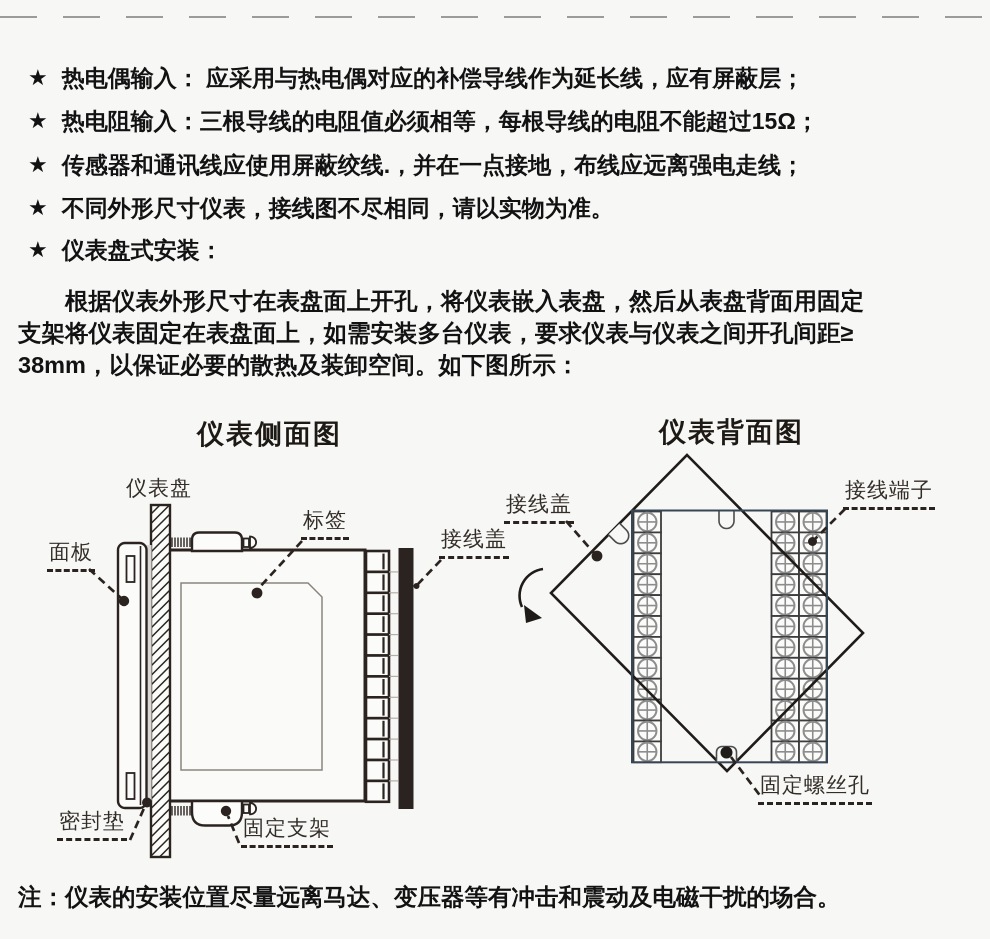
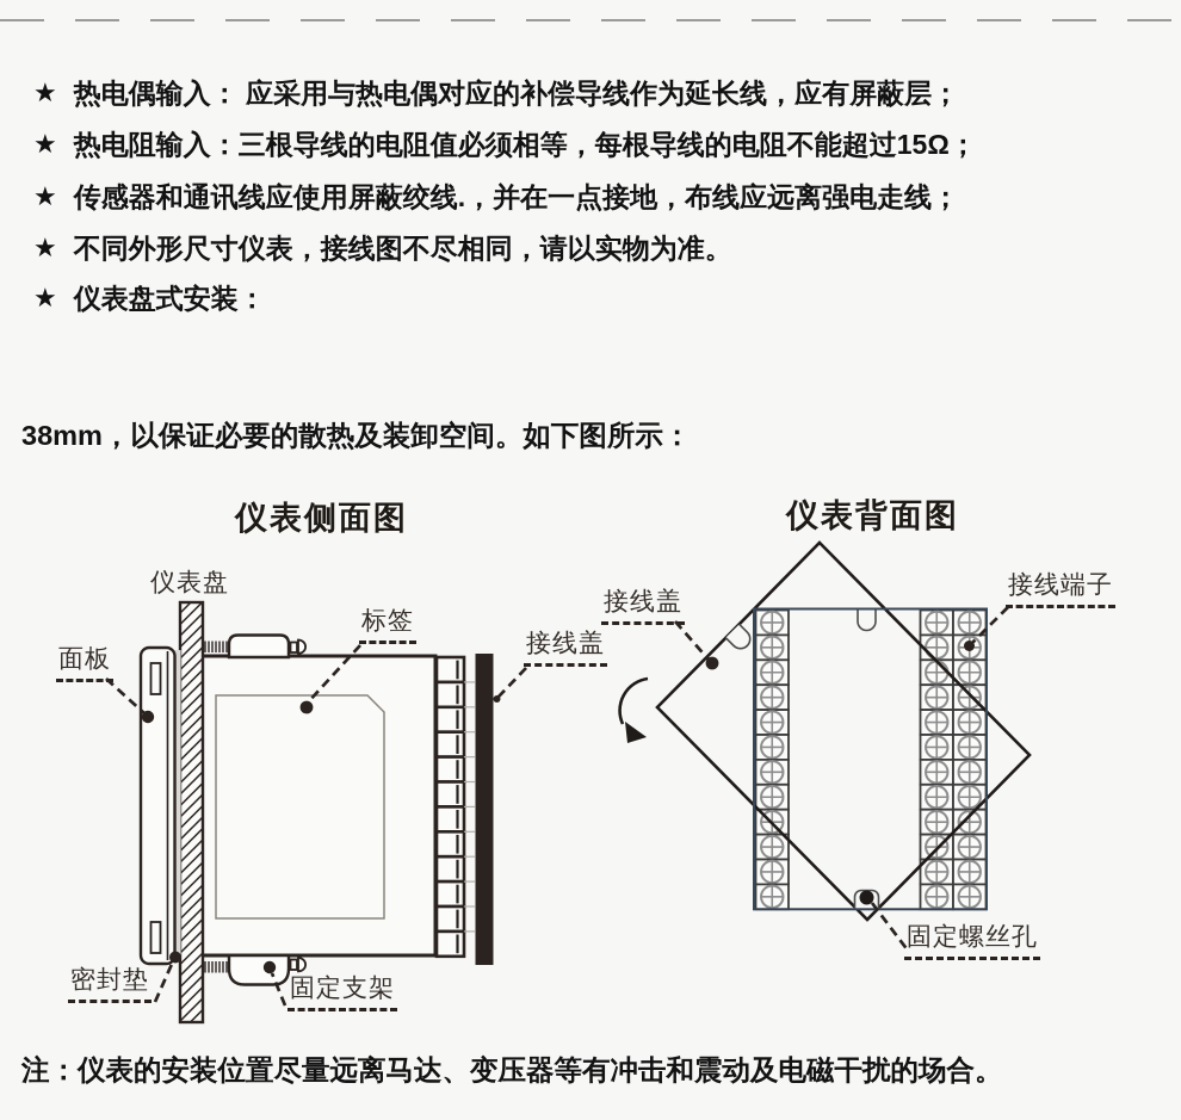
  ★
  热电偶输入： 应采用与热电偶对应的补偿导线作为延长线，应有屏蔽层；
  ★
  热电阻输入：三根导线的电阻值必须相等，每根导线的电阻不能超过15Ω；
  ★
  传感器和通讯线应使用屏蔽绞线.，并在一点接地，布线应远离强电走线；
  ★
  不同外形尺寸仪表，接线图不尽相同，请以实物为准。
  ★
  仪表盘式安装：
- 根据仪表外形尺寸在表盘面上开孔，将仪表嵌入表盘，然后从表盘背面用固定
- 支架将仪表固定在表盘面上，如需安装多台仪表，要求仪表与仪表之间开孔间距≥
  38mm，以保证必要的散热及装卸空间。如下图所示：
  仪表侧面图
  仪表背面图
  仪表盘
  面板
  标签
  接线盖
  密封垫
  固定支架
  接线盖
  接线端子
  固定螺丝孔
  注：仪表的安装位置尽量远离马达、变压器等有冲击和震动及电磁干扰的场合。
